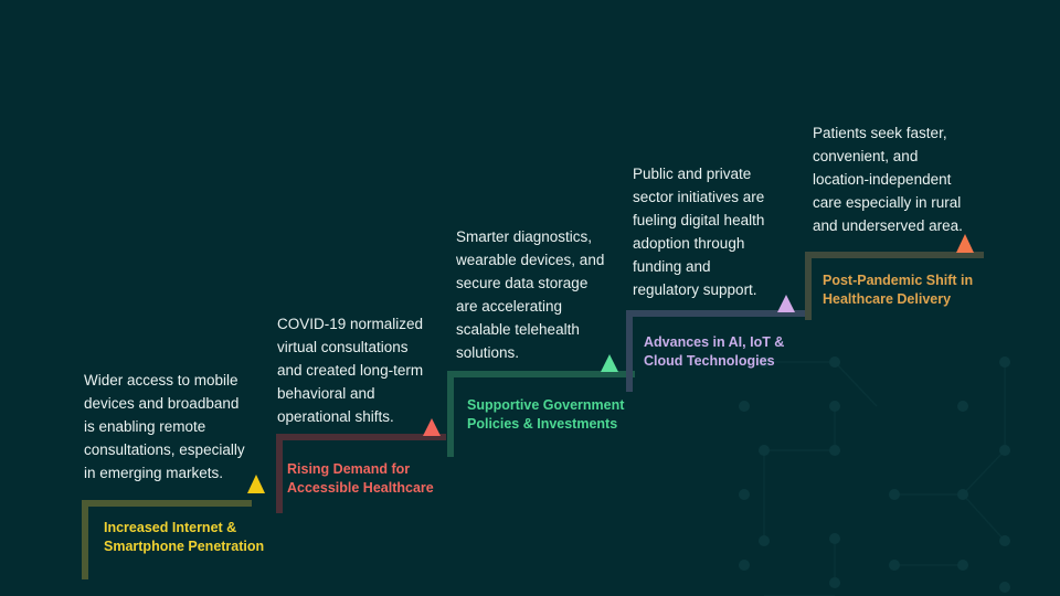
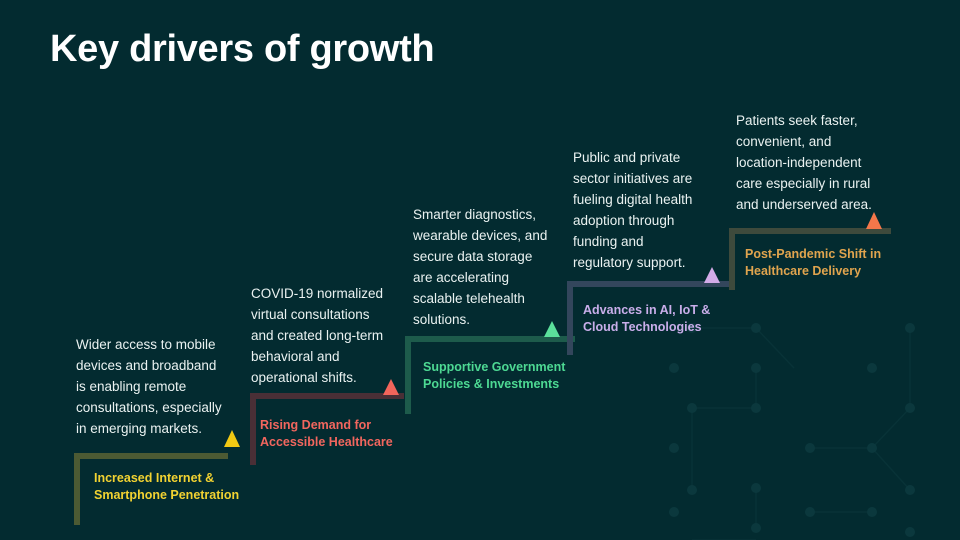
+ Key drivers of growth
  Wider access to mobile
  devices and broadband
  is enabling remote
  consultations, especially
  in emerging markets.
  Increased Internet &
  Smartphone Penetration
  COVID-19 normalized
  virtual consultations
  and created long-term
  behavioral and
  operational shifts.
  Rising Demand for
  Accessible Healthcare
  Smarter diagnostics,
  wearable devices, and
  secure data storage
  are accelerating
  scalable telehealth
  solutions.
  Supportive Government
  Policies & Investments
  Public and private
  sector initiatives are
  fueling digital health
  adoption through
  funding and
  regulatory support.
  Advances in AI, IoT &
  Cloud Technologies
  Patients seek faster,
  convenient, and
  location-independent
  care especially in rural
  and underserved area.
  Post-Pandemic Shift in
  Healthcare Delivery
